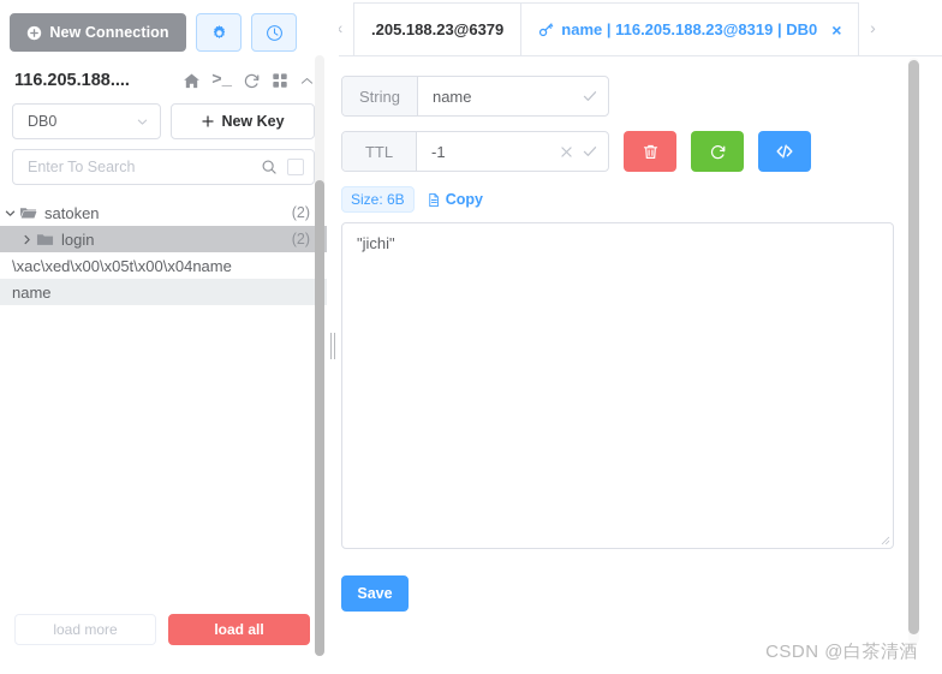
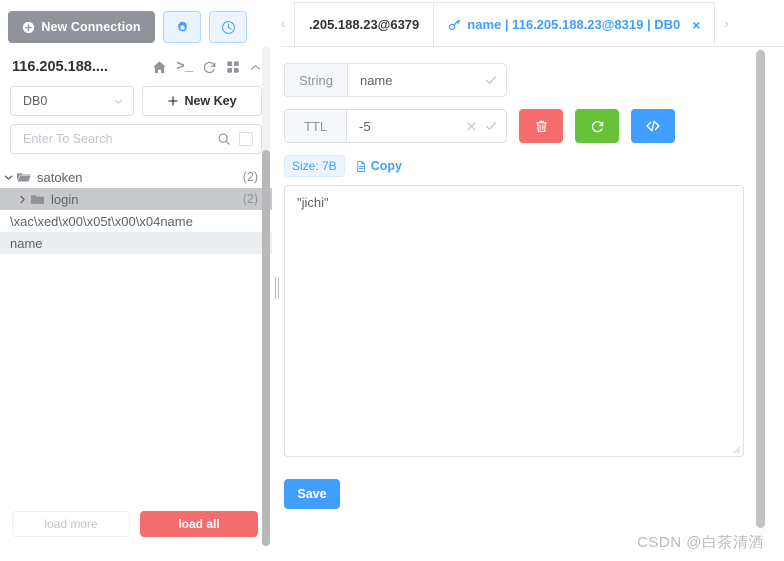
  New Connection
  116.205.188....
  >_
  DB0
  New Key
  Enter To Search
  satoken
  (2)
  login
  (2)
  \xac\xed\x00\x05t\x00\x04name
  name
  load more
  load all
  ‹
  .205.188.23@6379
  name | 116.205.188.23@8319 | DB0
  ×
  ›
  String
  name
  TTL
- -1
+ -5
- Size: 6B
+ Size: 7B
  Copy
  "jichi"
  Save
  CSDN @白茶清酒
